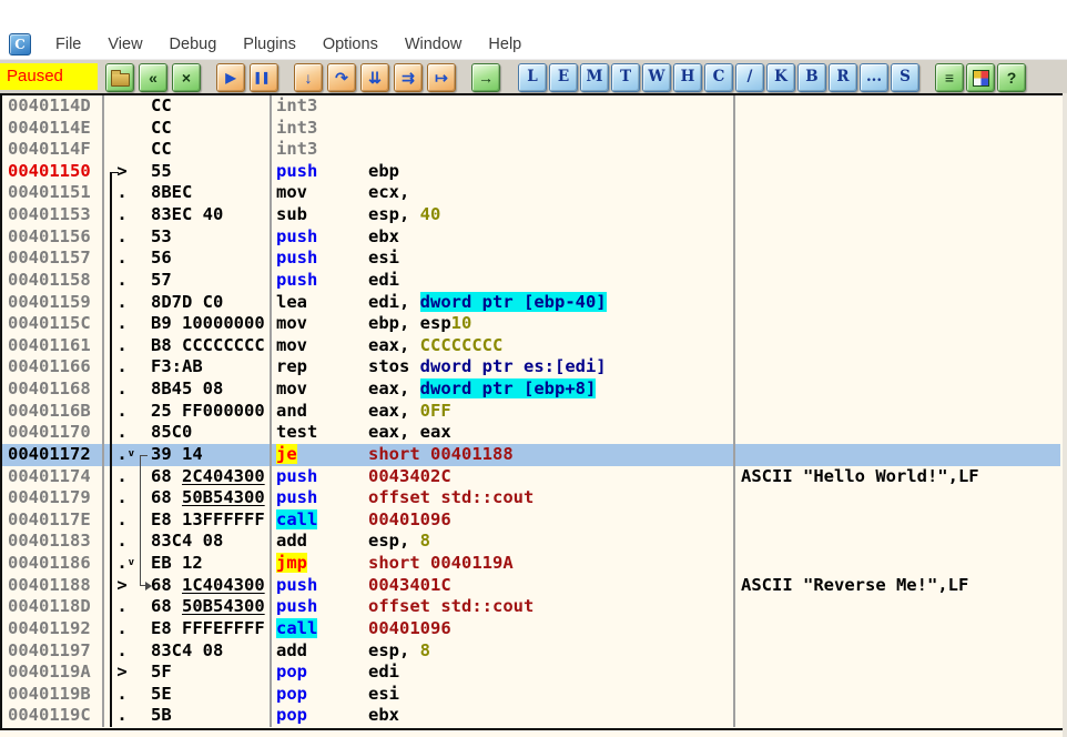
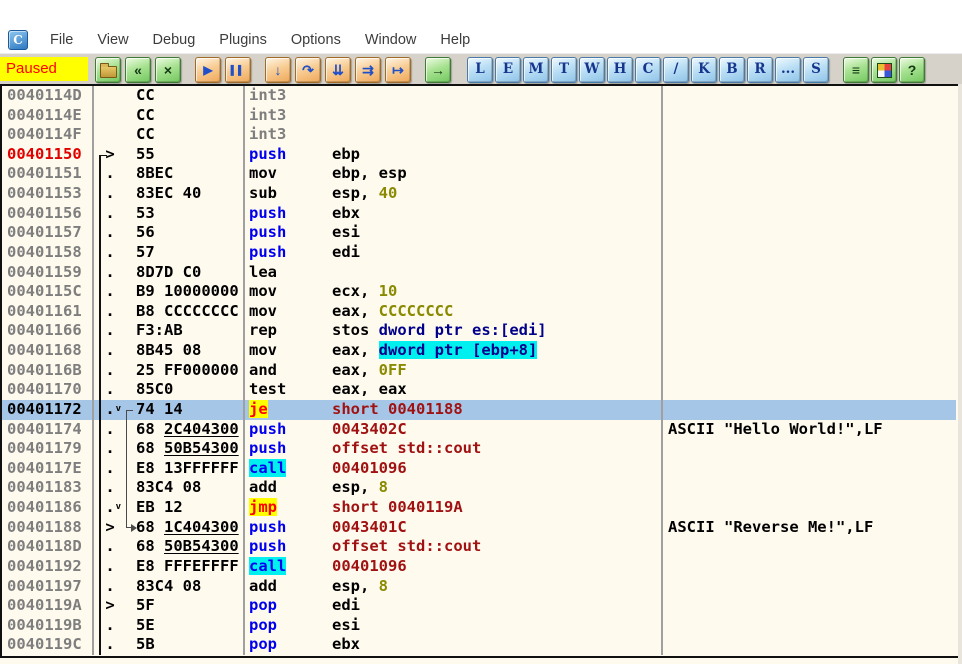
  C
  File
  View
  Debug
  Plugins
  Options
  Window
  Help
  Paused
  «
  ×
  ▶
  ▌▌
  ↓
  ↷
  ⇊
  ⇉
  ↦
  →
  L
  E
  M
  T
  W
  H
  C
  /
  K
  B
  R
  ...
  S
  ≡
  ?
  0040114D
  CC
  int3
  0040114E
  CC
  int3
  0040114F
  CC
  int3
  00401150
  >
  55
  push
  ebp
  00401151
  .
  8BEC
  mov
- ecx,
+ ebp, esp
  00401153
  .
  83EC 40
  sub
  esp, 40
  00401156
  .
  53
  push
  ebx
  00401157
  .
  56
  push
  esi
  00401158
  .
  57
  push
  edi
  00401159
  .
  8D7D C0
  lea
- edi, dword ptr [ebp-40]
  0040115C
  .
  B9 10000000
  mov
- ebp, esp10
+ ecx, 10
  00401161
  .
  B8 CCCCCCCC
  mov
  eax, CCCCCCCC
  00401166
  .
  F3:AB
  rep
  stos dword ptr es:[edi]
  00401168
  .
  8B45 08
  mov
  eax, dword ptr [ebp+8]
  0040116B
  .
  25 FF000000
  and
  eax, 0FF
  00401170
  .
  85C0
  test
  eax, eax
  00401172
  .
  v
- 39 14
+ 74 14
  je
  short 00401188
  00401174
  .
  68 2C404300
  push
  0043402C
  ASCII "Hello World!",LF
  00401179
  .
  68 50B54300
  push
  offset std::cout
  0040117E
  .
  E8 13FFFFFF
  call
  00401096
  00401183
  .
  83C4 08
  add
  esp, 8
  00401186
  .
  v
  EB 12
  jmp
  short 0040119A
  00401188
  >
  68 1C404300
  push
  0043401C
  ASCII "Reverse Me!",LF
  0040118D
  .
  68 50B54300
  push
  offset std::cout
  00401192
  .
  E8 FFFEFFFF
  call
  00401096
  00401197
  .
  83C4 08
  add
  esp, 8
  0040119A
  >
  5F
  pop
  edi
  0040119B
  .
  5E
  pop
  esi
  0040119C
  .
  5B
  pop
  ebx
